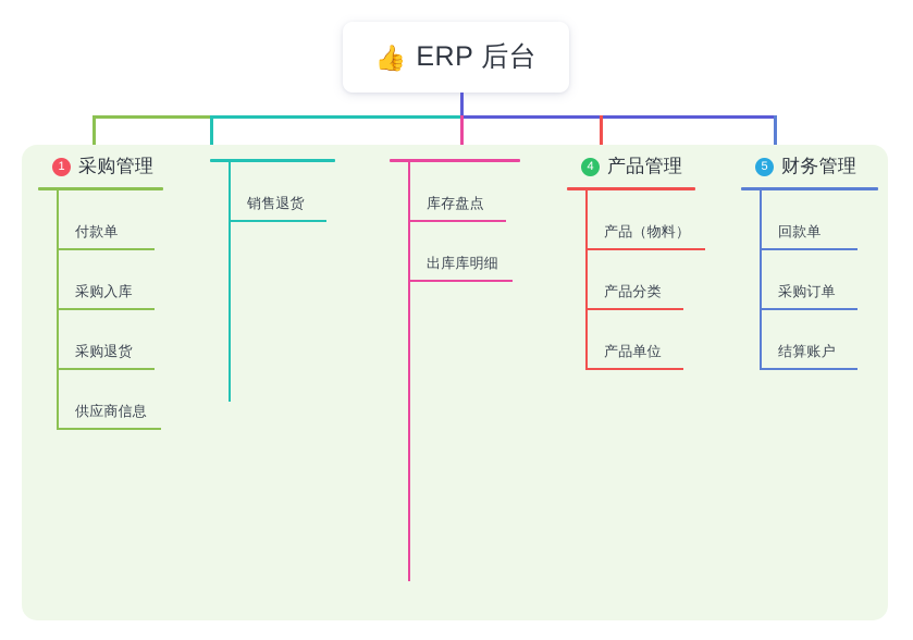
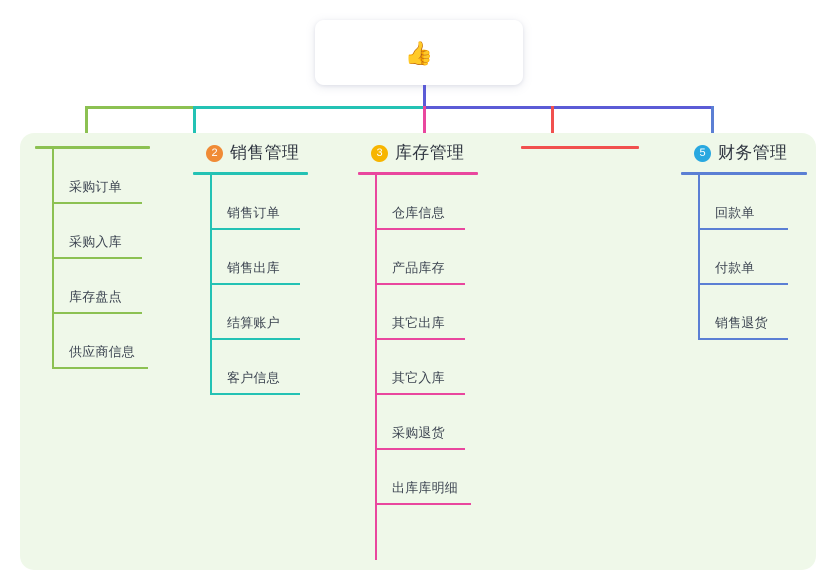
  👍
- ERP 后台
- 1
- 采购管理
- 付款单
+ 采购订单
  采购入库
- 采购退货
+ 库存盘点
  供应商信息
+ 2
+ 销售管理
+ 销售订单
+ 销售出库
- 销售退货
+ 结算账户
+ 客户信息
+ 3
+ 库存管理
+ 仓库信息
+ 产品库存
+ 其它出库
+ 其它入库
- 库存盘点
+ 采购退货
  出库库明细
- 4
- 产品管理
- 产品（物料）
- 产品分类
- 产品单位
  5
  财务管理
  回款单
- 采购订单
+ 付款单
- 结算账户
+ 销售退货
